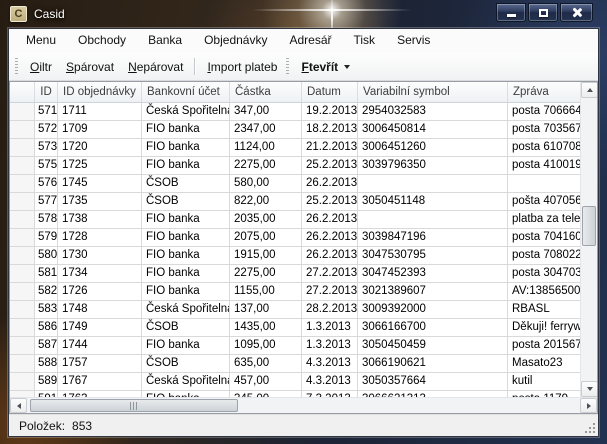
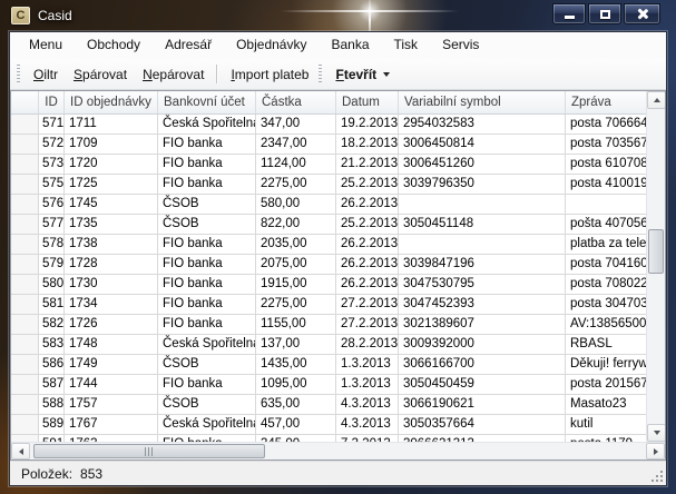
  C
  Casid
  Menu
  Obchody
- Banka
+ Adresář
  Objednávky
- Adresář
+ Banka
  Tisk
  Servis
  O
  iltr
  S
  párovat
  N
  epárovat
  I
  mport plateb
  F
  tevřít
  ID
  ID objednávky
  Bankovní účet
  Částka
  Datum
  Variabilní symbol
  Zpráva
  571
  1711
  Česká Spořiteln
  347,00
  19.2.2013
  2954032583
  posta 706664
  572
  1709
  FIO banka
  2347,00
  18.2.2013
  3006450814
  posta 703567
  573
  1720
  FIO banka
  1124,00
  21.2.2013
  3006451260
  posta 610708
  575
  1725
  FIO banka
  2275,00
  25.2.2013
  3039796350
  posta 410019
  576
  1745
  ČSOB
  580,00
  26.2.2013
  577
  1735
  ČSOB
  822,00
  25.2.2013
  3050451148
  pošta 407056
  578
  1738
  FIO banka
  2035,00
  26.2.2013
  platba za tele
  579
  1728
  FIO banka
  2075,00
  26.2.2013
  3039847196
  posta 704160
  580
  1730
  FIO banka
  1915,00
  26.2.2013
  3047530795
  posta 708022
  581
  1734
  FIO banka
  2275,00
  27.2.2013
  3047452393
  posta 304703
  582
  1726
  FIO banka
  1155,00
  27.2.2013
  3021389607
  AV:13856500
  583
  1748
  Česká Spořiteln
  137,00
  28.2.2013
  3009392000
  RBASL
  586
  1749
  ČSOB
  1435,00
  1.3.2013
  3066166700
  Děkuji! ferryw
  587
  1744
  FIO banka
  1095,00
  1.3.2013
  3050450459
  posta 201567
  588
  1757
  ČSOB
  635,00
  4.3.2013
  3066190621
  Masato23
  589
  1767
  Česká Spořiteln
  457,00
  4.3.2013
  3050357664
  kutil
  Položek:
  853
